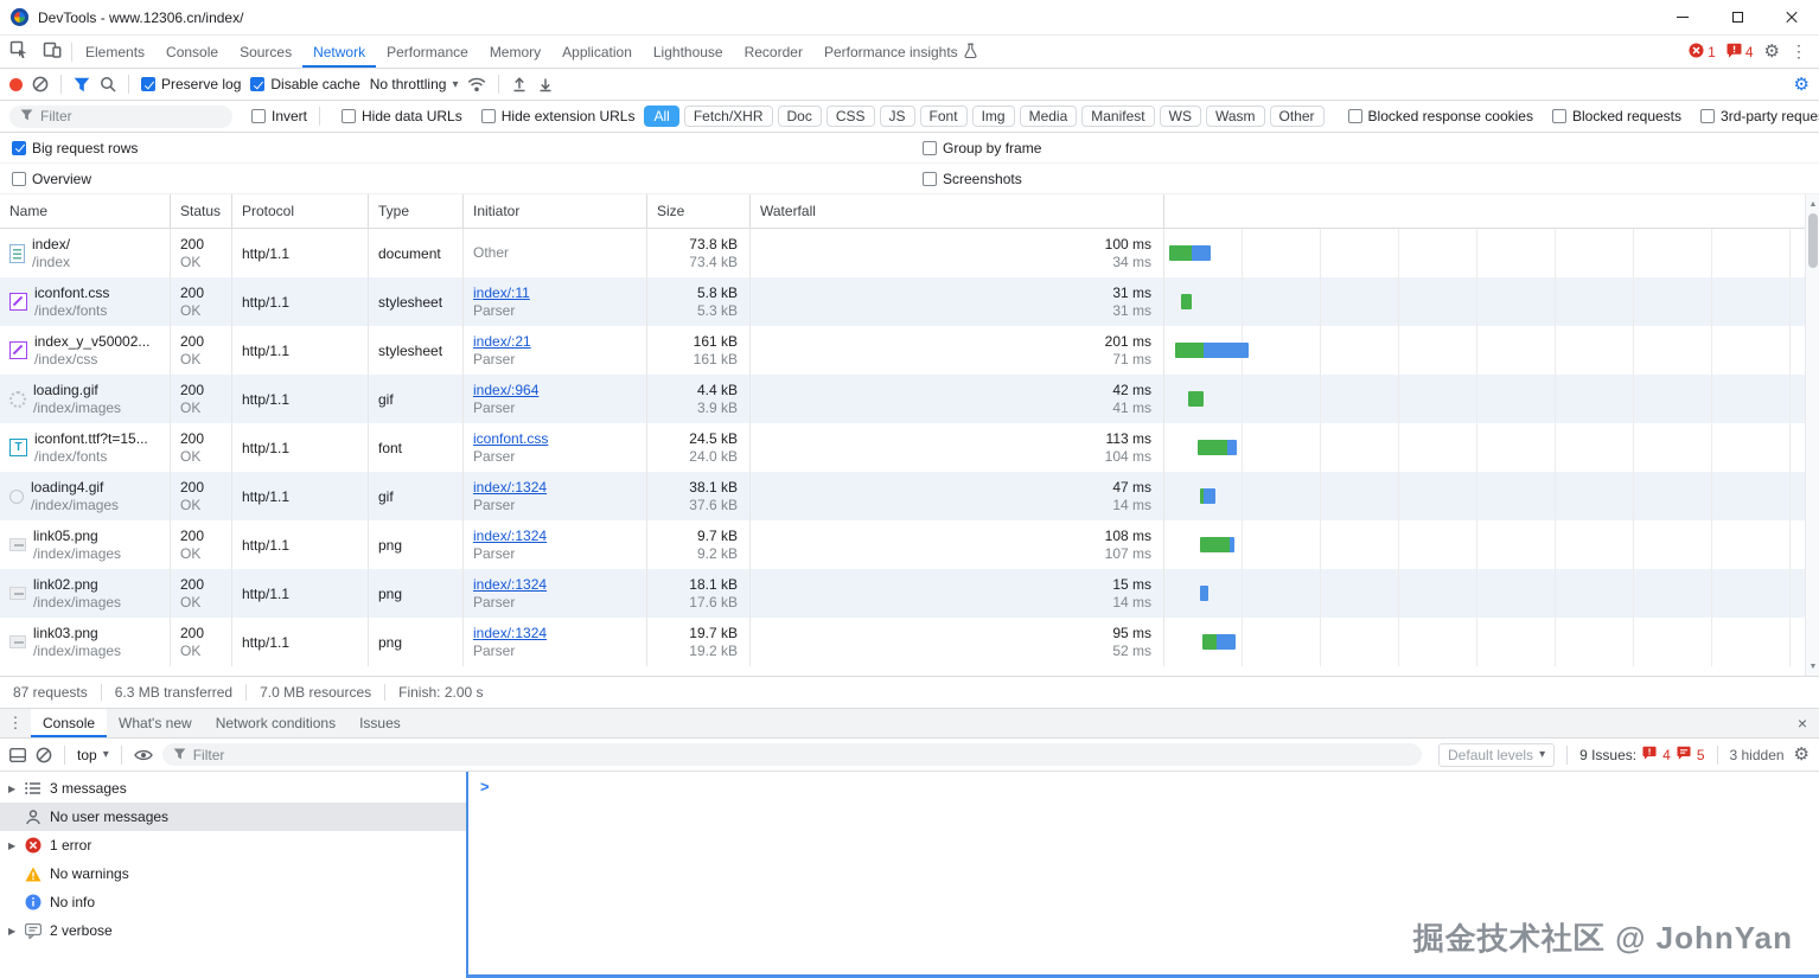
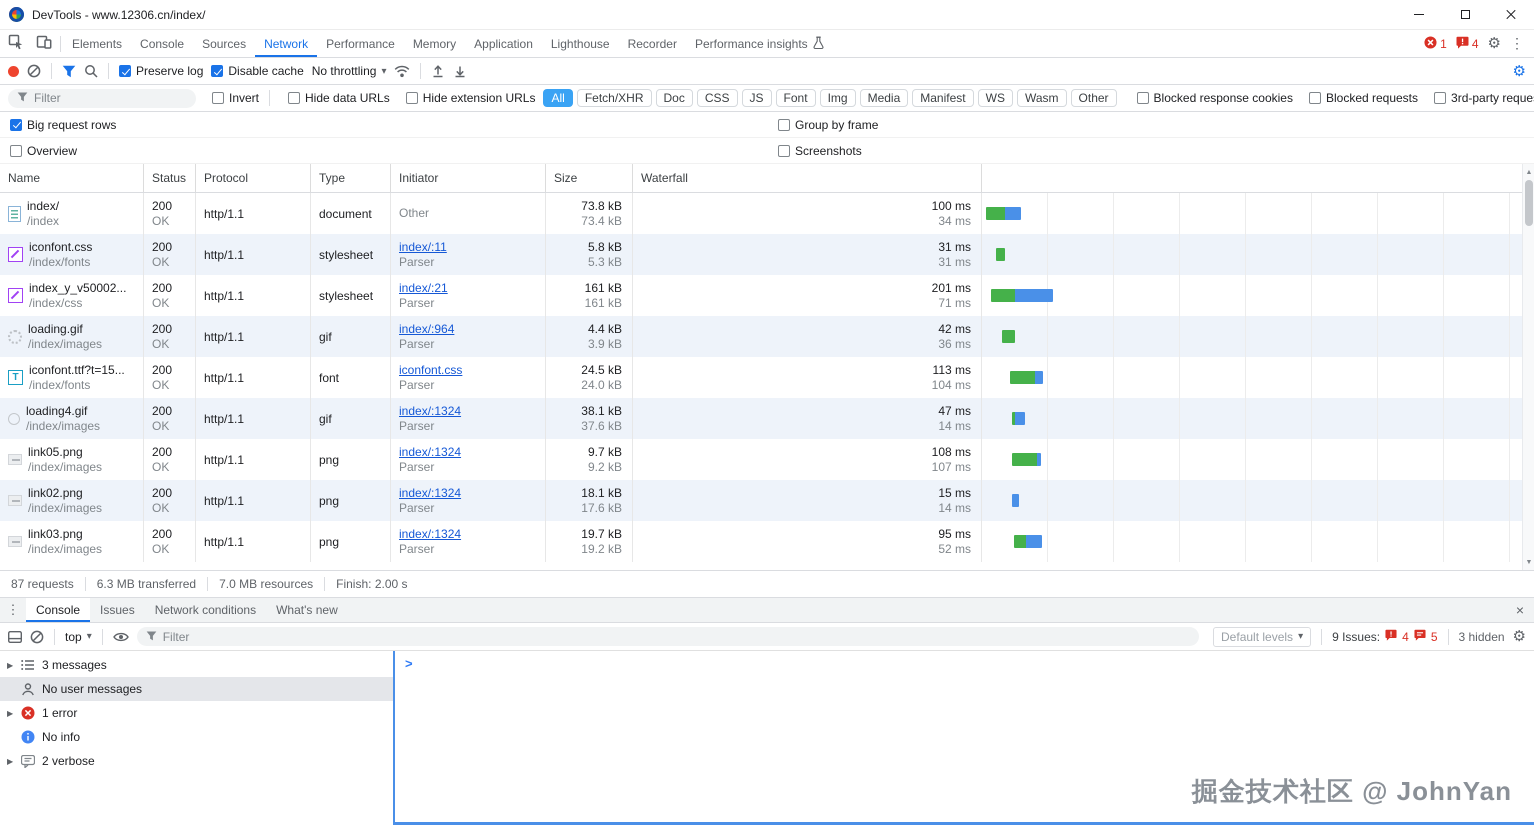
  DevTools - www.12306.cn/index/
  Elements
  Console
  Sources
  Network
  Performance
  Memory
  Application
  Lighthouse
  Recorder
  Performance insights
  1
  4
  ⚙
  ⋮
  Preserve log
  Disable cache
  No throttling
  ▾
  ⚙
  Filter
  Invert
  Hide data URLs
  Hide extension URLs
  All
  Fetch/XHR
  Doc
  CSS
  JS
  Font
  Img
  Media
  Manifest
  WS
  Wasm
  Other
  Blocked response cookies
  Blocked requests
  3rd-party reque
  Big request rows
  Group by frame
  Overview
  Screenshots
  Name
  Status
  Protocol
  Type
  Initiator
  Size
  Waterfall
  index/
  /index
  200
  OK
  http/1.1
  document
  Other
  73.8 kB
  73.4 kB
  100 ms
  34 ms
  iconfont.css
  /index/fonts
  200
  OK
  http/1.1
  stylesheet
  index/:11
  Parser
  5.8 kB
  5.3 kB
  31 ms
  31 ms
  index_y_v50002...
  /index/css
  200
  OK
  http/1.1
  stylesheet
  index/:21
  Parser
  161 kB
  161 kB
  201 ms
  71 ms
  loading.gif
  /index/images
  200
  OK
  http/1.1
  gif
  index/:964
  Parser
  4.4 kB
  3.9 kB
  42 ms
- 41 ms
+ 36 ms
  iconfont.ttf?t=15...
  /index/fonts
  200
  OK
  http/1.1
  font
  iconfont.css
  Parser
  24.5 kB
  24.0 kB
  113 ms
  104 ms
  loading4.gif
  /index/images
  200
  OK
  http/1.1
  gif
  index/:1324
  Parser
  38.1 kB
  37.6 kB
  47 ms
  14 ms
  link05.png
  /index/images
  200
  OK
  http/1.1
  png
  index/:1324
  Parser
  9.7 kB
  9.2 kB
  108 ms
  107 ms
  link02.png
  /index/images
  200
  OK
  http/1.1
  png
  index/:1324
  Parser
  18.1 kB
  17.6 kB
  15 ms
  14 ms
  link03.png
  /index/images
  200
  OK
  http/1.1
  png
  index/:1324
  Parser
  19.7 kB
  19.2 kB
  95 ms
  52 ms
  87 requests
  6.3 MB transferred
  7.0 MB resources
  Finish: 2.00 s
  ⋮
  Console
- What's new
+ Issues
  Network conditions
- Issues
+ What's new
  ×
  top
  ▾
  Filter
  Default levels
  ▾
  9 Issues:
  4
  5
  3 hidden
  ⚙
  ▶
  3 messages
  No user messages
  ▶
  1 error
- No warnings
  No info
  ▶
  2 verbose
  >
  掘金技术社区 @ JohnYan
